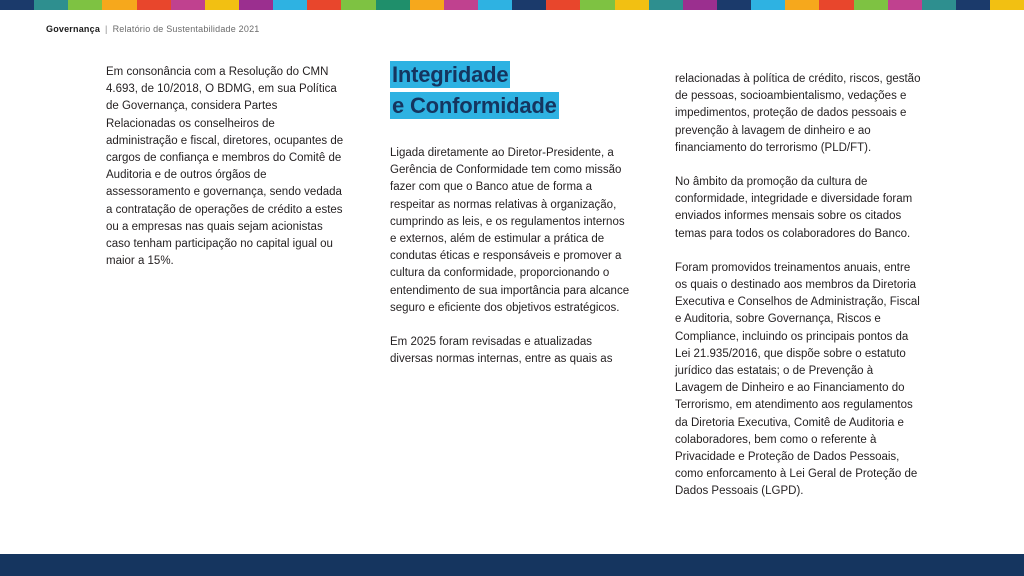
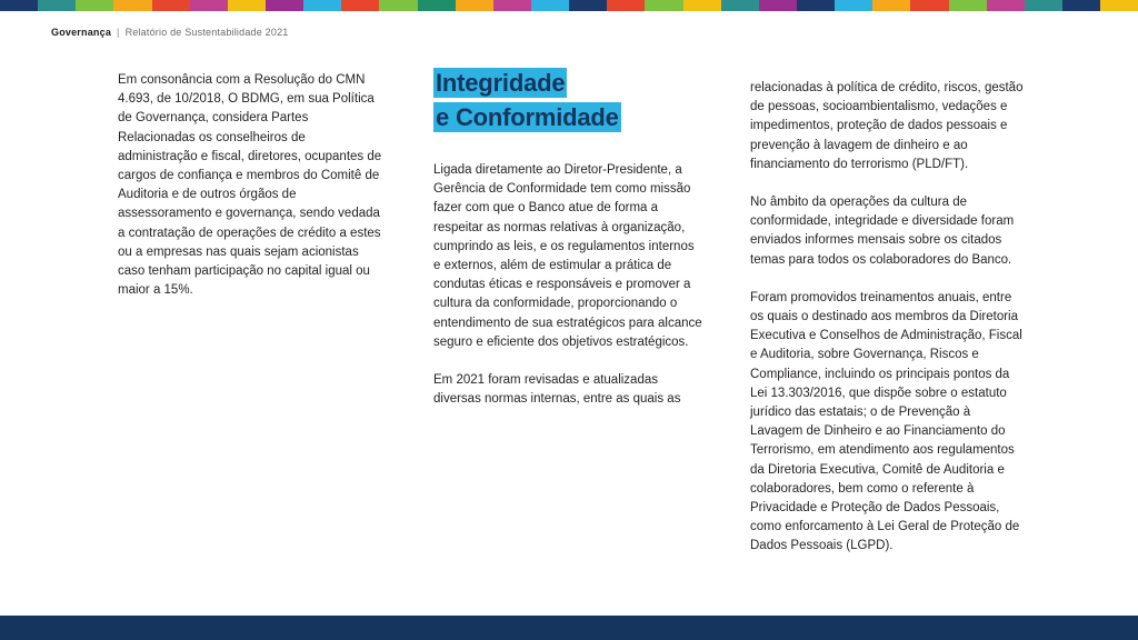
  Governança | Relatório de Sustentabilidade 2021
  Em consonância com a Resolução do CMN 4.693, de 10/2018, O BDMG, em sua Política de Governança, considera Partes Relacionadas os conselheiros de administração e fiscal, diretores, ocupantes de cargos de confiança e membros do Comitê de Auditoria e de outros órgãos de assessoramento e governança, sendo vedada a contratação de operações de crédito a estes ou a empresas nas quais sejam acionistas caso tenham participação no capital igual ou maior a 15%.
  Integridade
  e Conformidade
- Ligada diretamente ao Diretor-Presidente, a Gerência de Conformidade tem como missão fazer com que o Banco atue de forma a respeitar as normas relativas à organização, cumprindo as leis, e os regulamentos internos e externos, além de estimular a prática de condutas éticas e responsáveis e promover a cultura da conformidade, proporcionando o entendimento de sua importância para alcance seguro e eficiente dos objetivos estratégicos.
+ Ligada diretamente ao Diretor-Presidente, a Gerência de Conformidade tem como missão fazer com que o Banco atue de forma a respeitar as normas relativas à organização, cumprindo as leis, e os regulamentos internos e externos, além de estimular a prática de condutas éticas e responsáveis e promover a cultura da conformidade, proporcionando o entendimento de sua estratégicos para alcance seguro e eficiente dos objetivos estratégicos.
- Em 2025 foram revisadas e atualizadas diversas normas internas, entre as quais as
+ Em 2021 foram revisadas e atualizadas diversas normas internas, entre as quais as
  relacionadas à política de crédito, riscos, gestão de pessoas, socioambientalismo, vedações e impedimentos, proteção de dados pessoais e prevenção à lavagem de dinheiro e ao financiamento do terrorismo (PLD/FT).
- No âmbito da promoção da cultura de conformidade, integridade e diversidade foram enviados informes mensais sobre os citados temas para todos os colaboradores do Banco.
+ No âmbito da operações da cultura de conformidade, integridade e diversidade foram enviados informes mensais sobre os citados temas para todos os colaboradores do Banco.
- Foram promovidos treinamentos anuais, entre os quais o destinado aos membros da Diretoria Executiva e Conselhos de Administração, Fiscal e Auditoria, sobre Governança, Riscos e Compliance, incluindo os principais pontos da Lei 21.935/2016, que dispõe sobre o estatuto jurídico das estatais; o de Prevenção à Lavagem de Dinheiro e ao Financiamento do Terrorismo, em atendimento aos regulamentos da Diretoria Executiva, Comitê de Auditoria e colaboradores, bem como o referente à Privacidade e Proteção de Dados Pessoais, como enforcamento à Lei Geral de Proteção de Dados Pessoais (LGPD).
+ Foram promovidos treinamentos anuais, entre os quais o destinado aos membros da Diretoria Executiva e Conselhos de Administração, Fiscal e Auditoria, sobre Governança, Riscos e Compliance, incluindo os principais pontos da Lei 13.303/2016, que dispõe sobre o estatuto jurídico das estatais; o de Prevenção à Lavagem de Dinheiro e ao Financiamento do Terrorismo, em atendimento aos regulamentos da Diretoria Executiva, Comitê de Auditoria e colaboradores, bem como o referente à Privacidade e Proteção de Dados Pessoais, como enforcamento à Lei Geral de Proteção de Dados Pessoais (LGPD).
